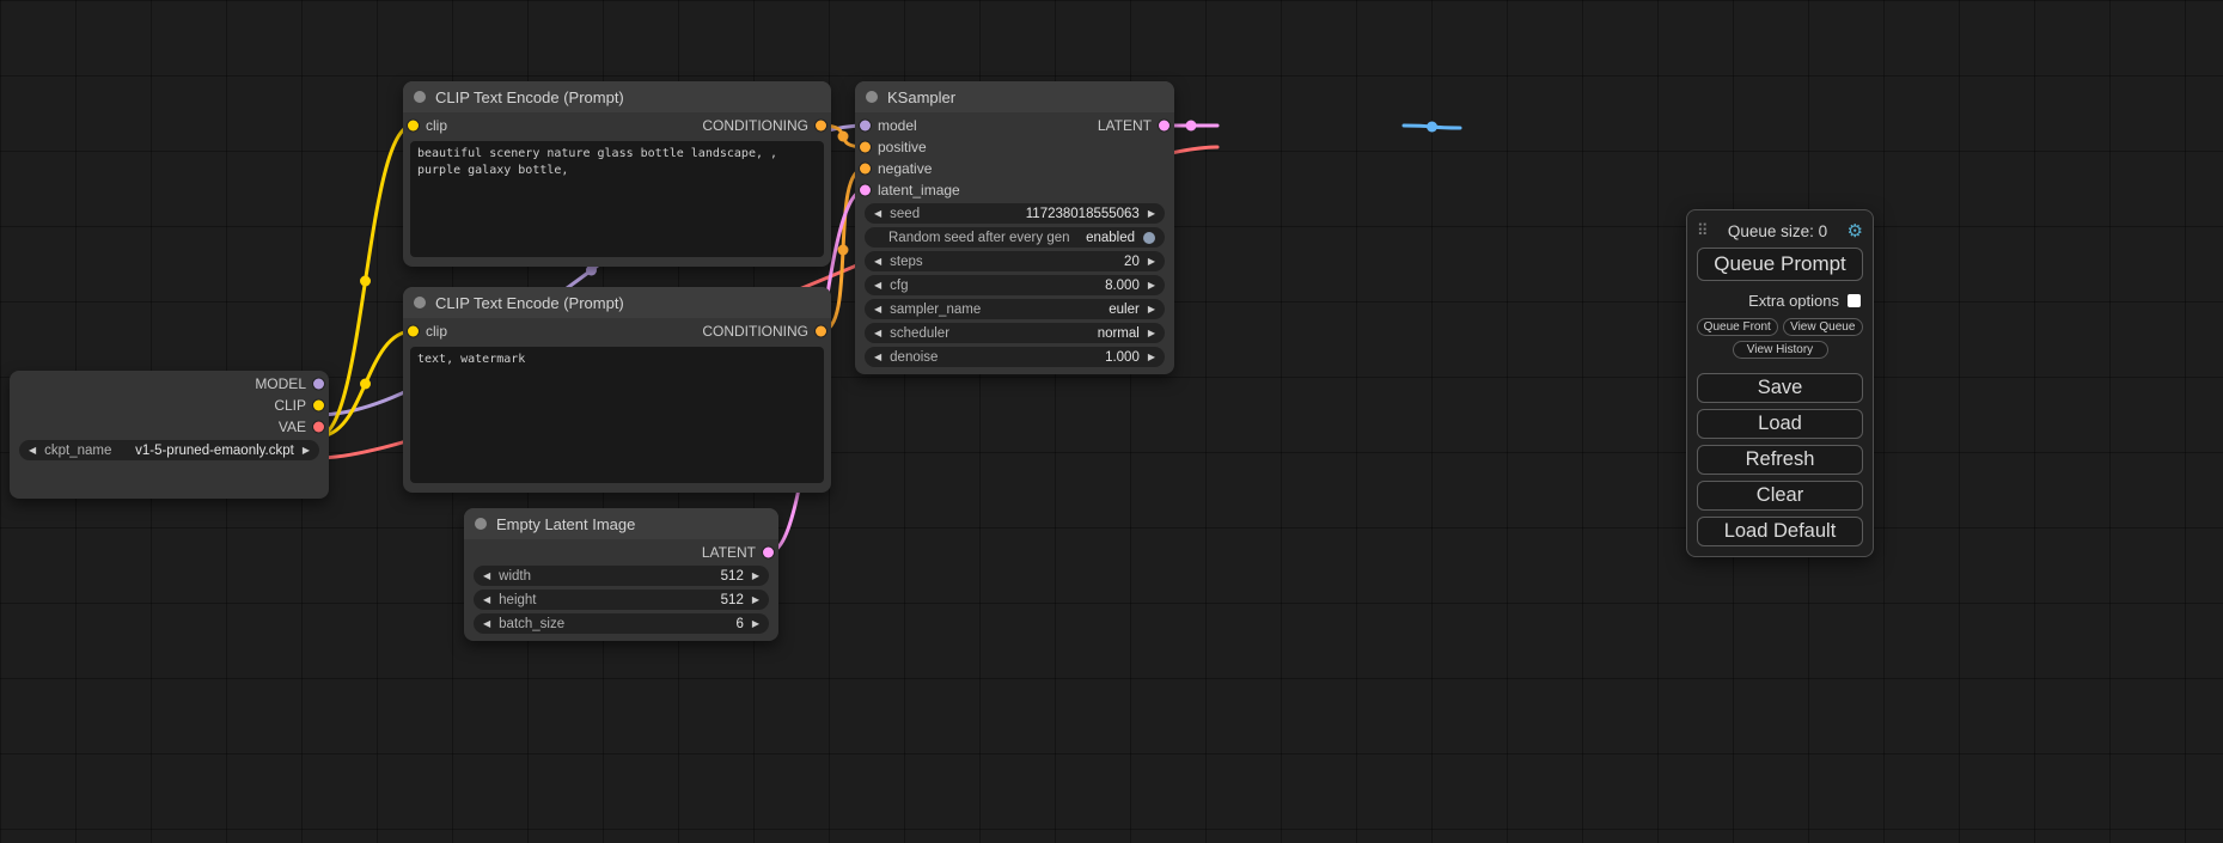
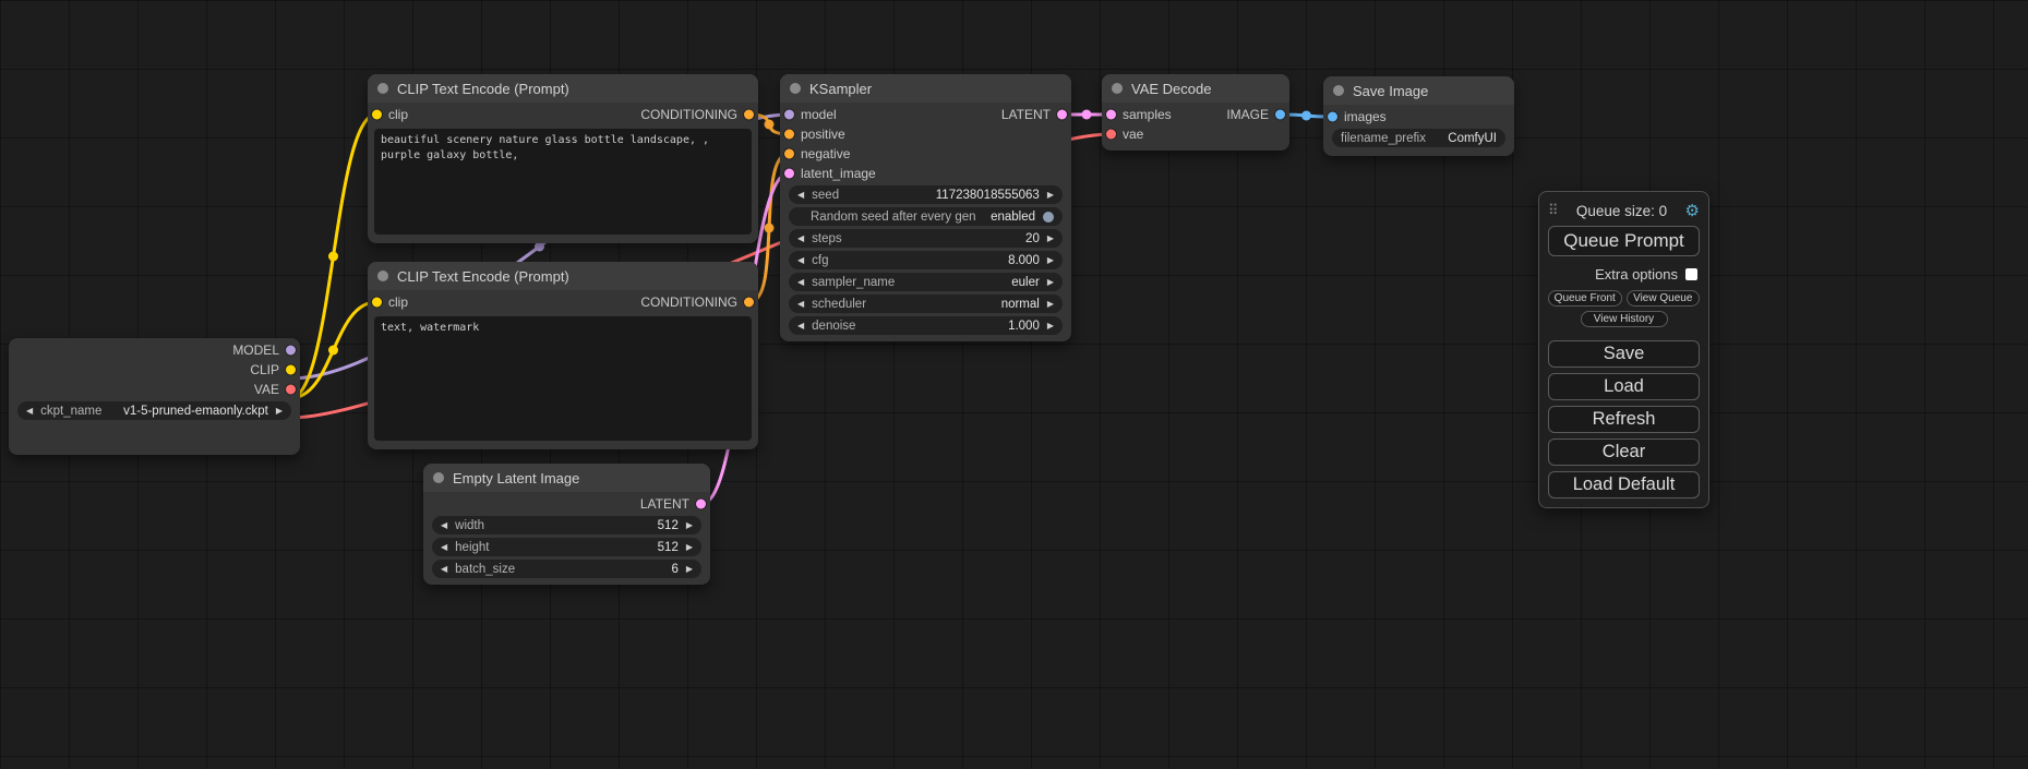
  MODEL
  CLIP
  VAE
  ◀
  ckpt_name
  v1-5-pruned-emaonly.ckpt
  ▶
  CLIP Text Encode (Prompt)
  clip
  CONDITIONING
  beautiful scenery nature glass bottle landscape, , purple galaxy bottle,
  CLIP Text Encode (Prompt)
  clip
  CONDITIONING
  text, watermark
  Empty Latent Image
  LATENT
  ◀
  width
  512
  ▶
  ◀
  height
  512
  ▶
  ◀
  batch_size
  6
  ▶
  KSampler
  model
  LATENT
  positive
  negative
  latent_image
  ◀
  seed
  117238018555063
  ▶
  Random seed after every gen
  enabled
  ◀
  steps
  20
  ▶
  ◀
  cfg
  8.000
  ▶
  ◀
  sampler_name
  euler
  ▶
  ◀
  scheduler
  normal
  ▶
  ◀
  denoise
  1.000
  ▶
+ VAE Decode
+ samples
+ IMAGE
+ vae
+ Save Image
+ images
+ filename_prefix
+ ComfyUI
  ⠿
  Queue size: 0
  ⚙
  Queue Prompt
  Extra options
  Queue Front
  View Queue
  View History
  Save
  Load
  Refresh
  Clear
  Load Default
